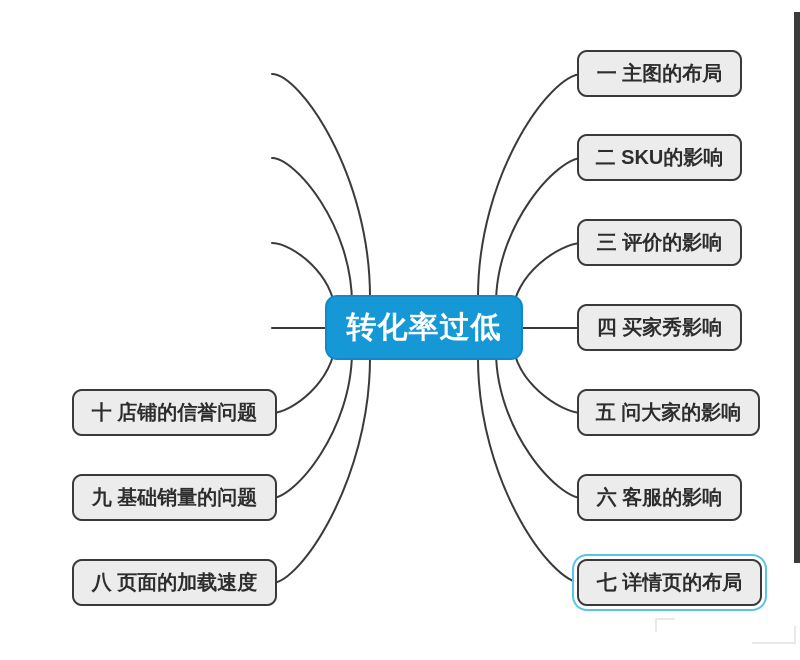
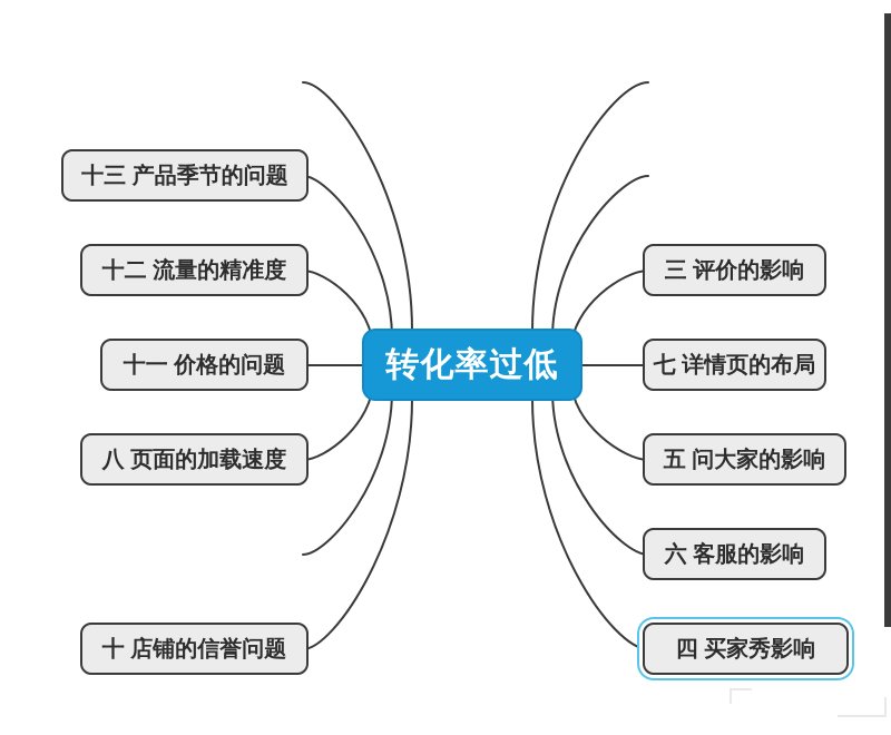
+ 十三 产品季节的问题
+ 十二 流量的精准度
+ 十一 价格的问题
- 十 店铺的信誉问题
+ 八 页面的加载速度
- 九 基础销量的问题
- 八 页面的加载速度
+ 十 店铺的信誉问题
- 一 主图的布局
- 二 SKU的影响
  三 评价的影响
- 四 买家秀影响
+ 七 详情页的布局
  五 问大家的影响
  六 客服的影响
- 七 详情页的布局
+ 四 买家秀影响
  转化率过低
